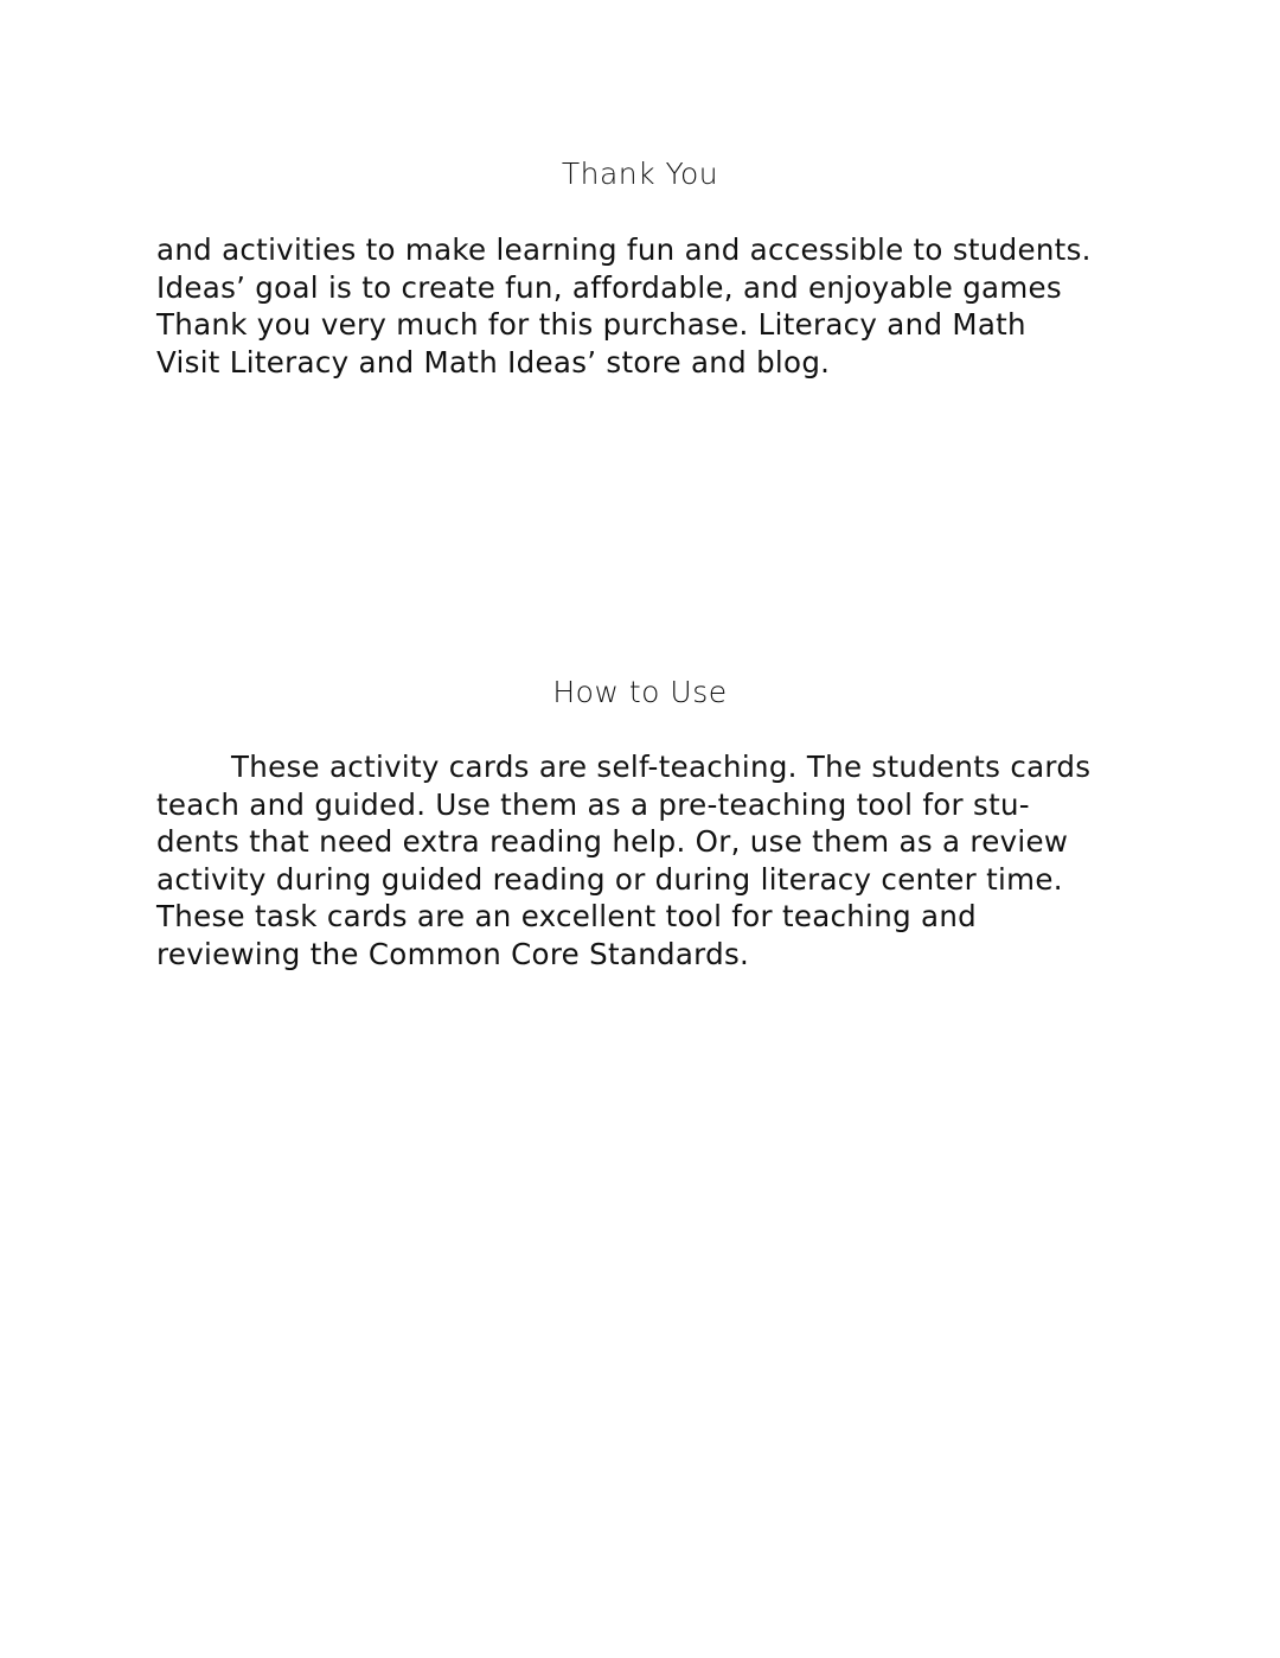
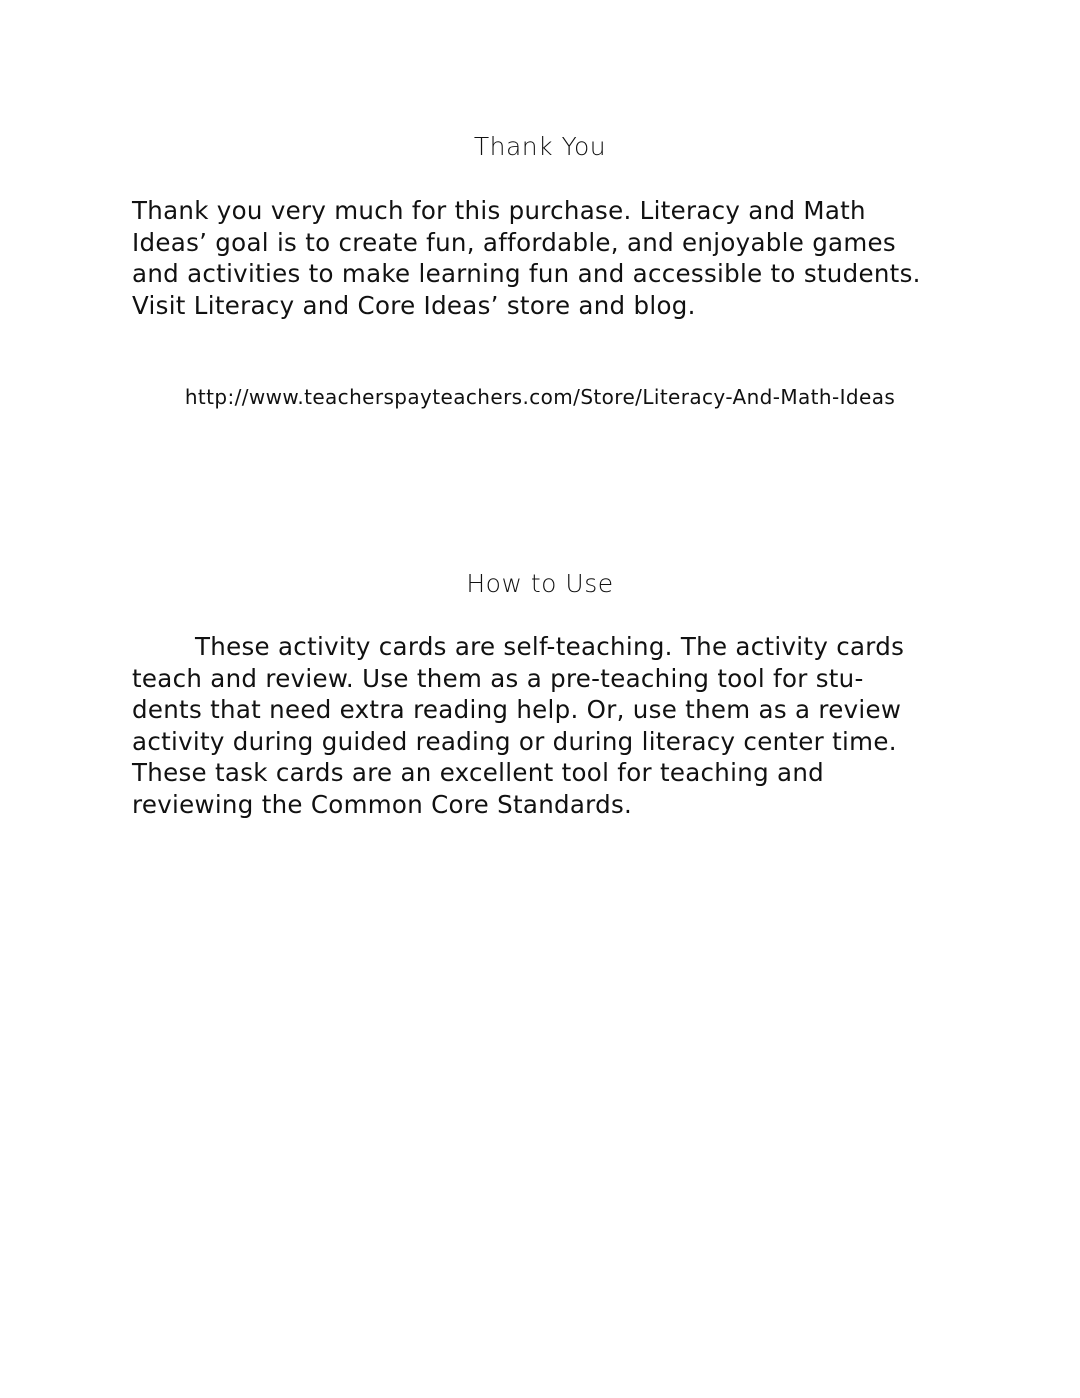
  Thank You
- and activities to make learning fun and accessible to students.
+ Thank you very much for this purchase. Literacy and Math
  Ideas’ goal is to create fun, affordable, and enjoyable games
- Thank you very much for this purchase. Literacy and Math
+ and activities to make learning fun and accessible to students.
- Visit Literacy and Math Ideas’ store and blog.
+ Visit Literacy and Core Ideas’ store and blog.
+ http://www.teacherspayteachers.com/Store/Literacy-And-Math-Ideas
  How to Use
- These activity cards are self-teaching. The students cards
+ These activity cards are self-teaching. The activity cards
- teach and guided. Use them as a pre-teaching tool for stu-
+ teach and review. Use them as a pre-teaching tool for stu-
  dents that need extra reading help. Or, use them as a review
  activity during guided reading or during literacy center time.
  These task cards are an excellent tool for teaching and
  reviewing the Common Core Standards.
